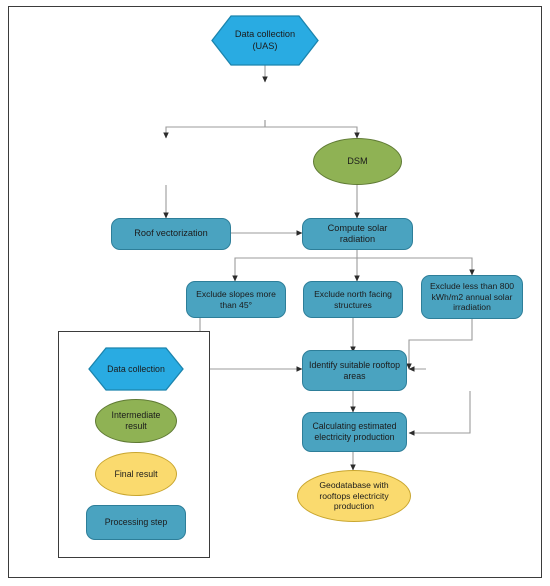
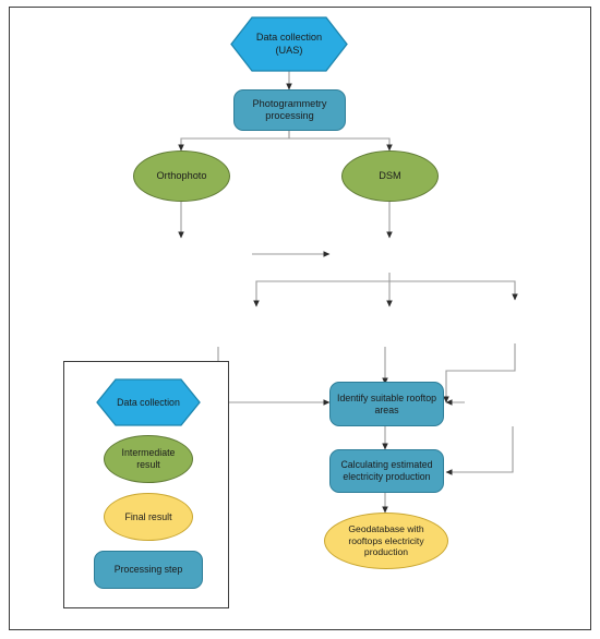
  Data collection
  (UAS)
+ Photogrammetry
+ processing
+ Orthophoto
  DSM
- Roof vectorization
- Compute solar radiation
- Exclude slopes more
- than 45°
- Exclude north facing
- structures
- Exclude less than 800
- kWh/m2 annual solar
- irradiation
  Identify suitable rooftop
  areas
  Calculating estimated
  electricity production
  Geodatabase with
  rooftops electricity
  production
  Data collection
  Intermediate
  result
  Final result
  Processing step
